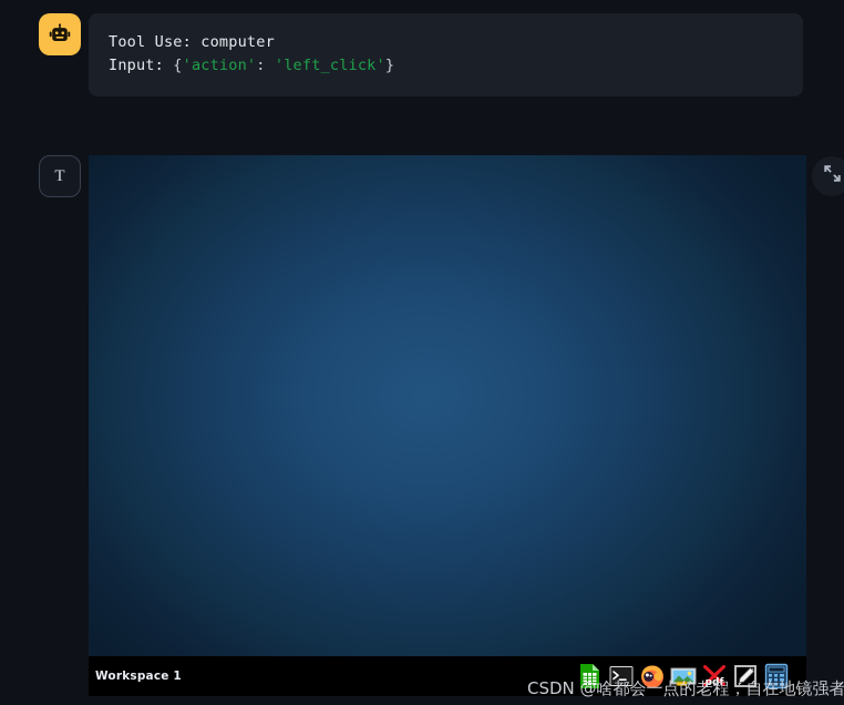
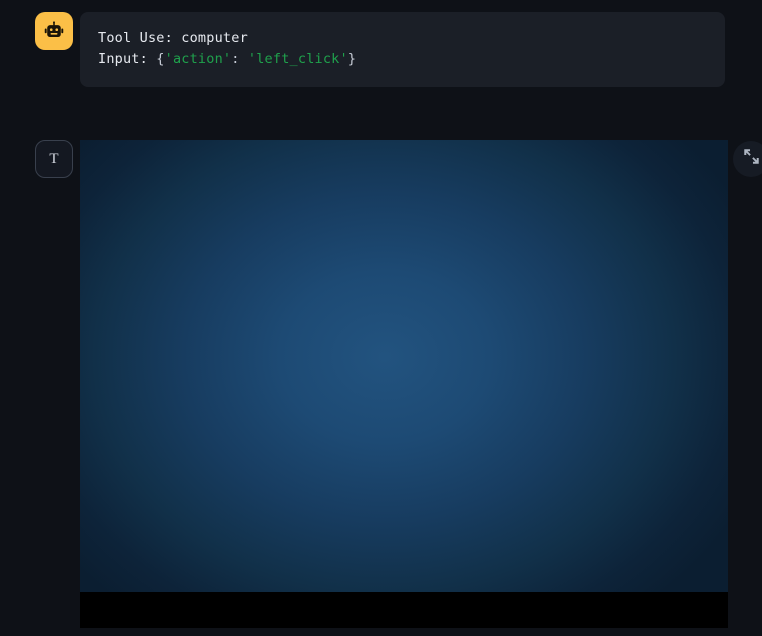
  Tool Use: computer Input: {'action': 'left_click'}
  T
- Workspace 1
- pdf
- CSDN @啥都会一点的老程，自在地镜强者
